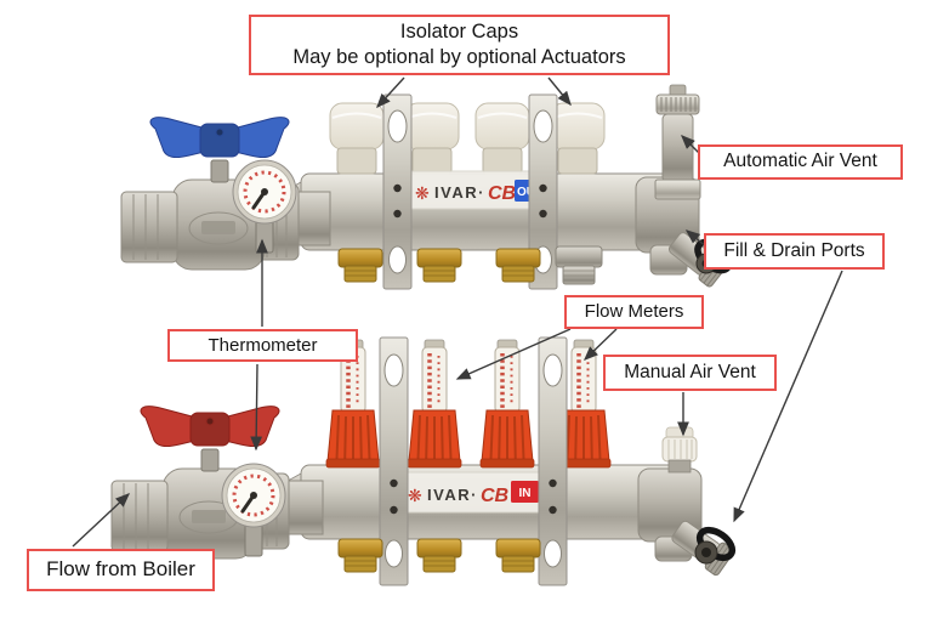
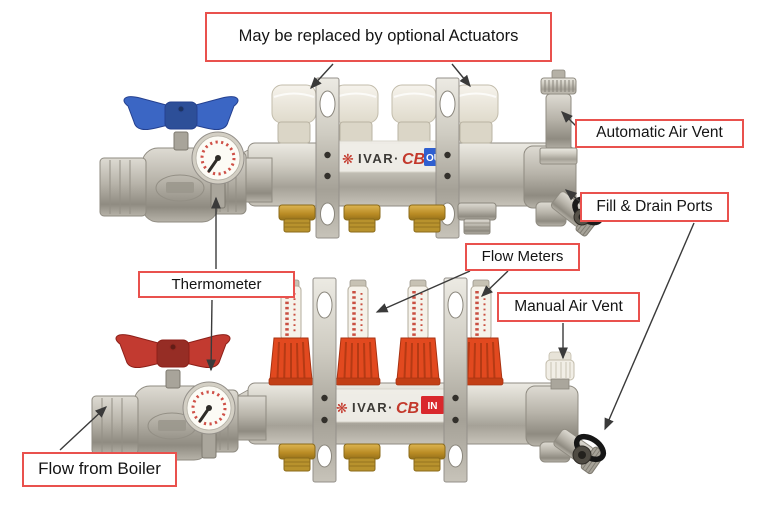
  ❋
  IVAR·
  CB
  ❋
  IVAR·
  CB
  IN
- Isolator Caps
- May be optional by optional Actuators
+ May be replaced by optional Actuators
  Automatic Air Vent
  Fill & Drain Ports
  Flow Meters
  Manual Air Vent
  Thermometer
  Flow from Boiler
